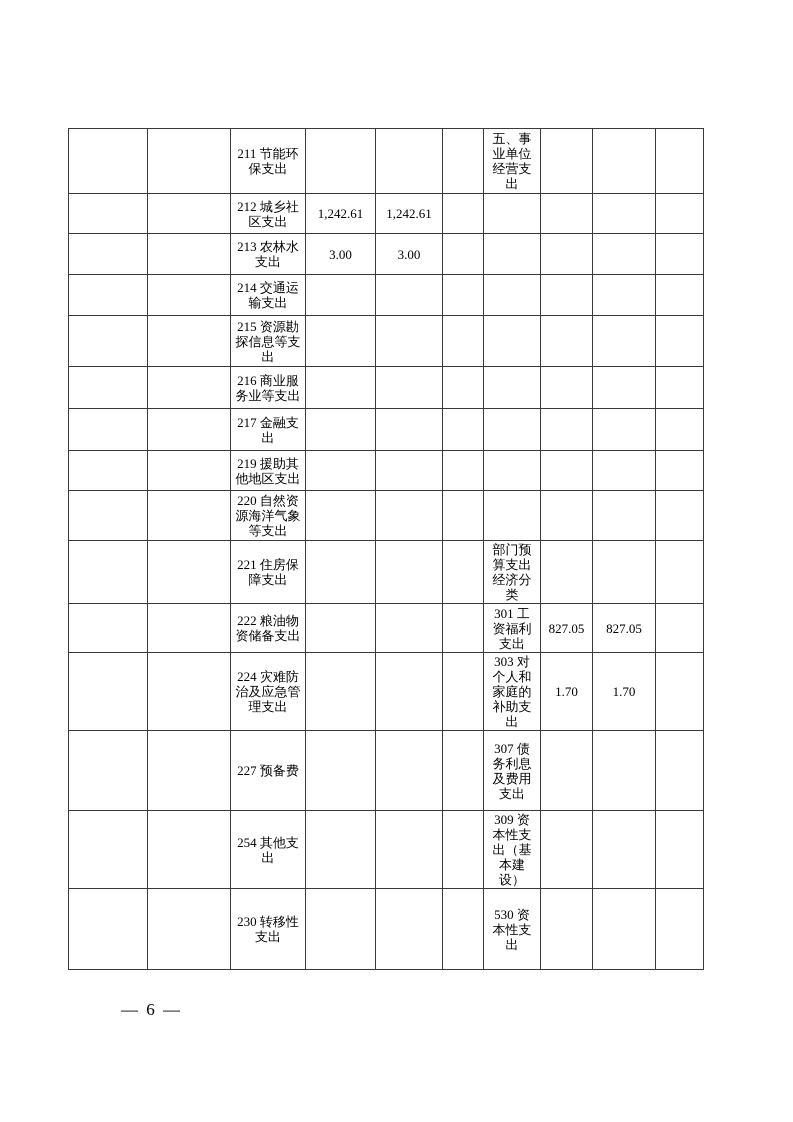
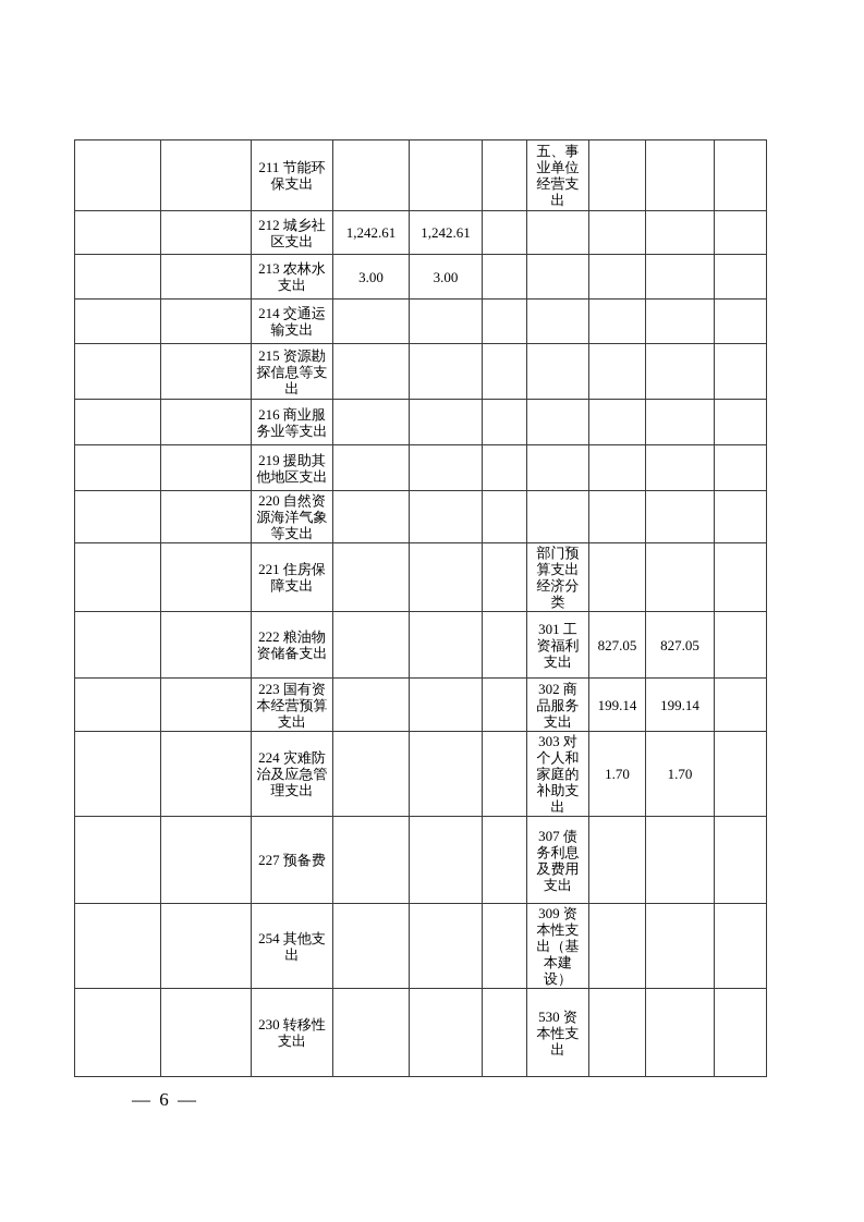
  		211 节能环保支出				五、事业单位经营支出
  		212 城乡社区支出	1,242.61	1,242.61
  		213 农林水支出	3.00	3.00
  		214 交通运输支出
  		215 资源勘探信息等支出
  		216 商业服务业等支出
- 		217 金融支出
  		219 援助其他地区支出
  		220 自然资源海洋气象等支出
  		221 住房保障支出				部门预算支出经济分类
  		222 粮油物资储备支出				301 工资福利支出	827.05	827.05
+ 		223 国有资本经营预算支出				302 商品服务支出	199.14	199.14
  		224 灾难防治及应急管理支出				303 对个人和家庭的补助支出	1.70	1.70
  		227 预备费				307 债务利息及费用支出
  		254 其他支出				309 资本性支出（基本建设）
  		230 转移性支出				530 资本性支出
  — 6 —
